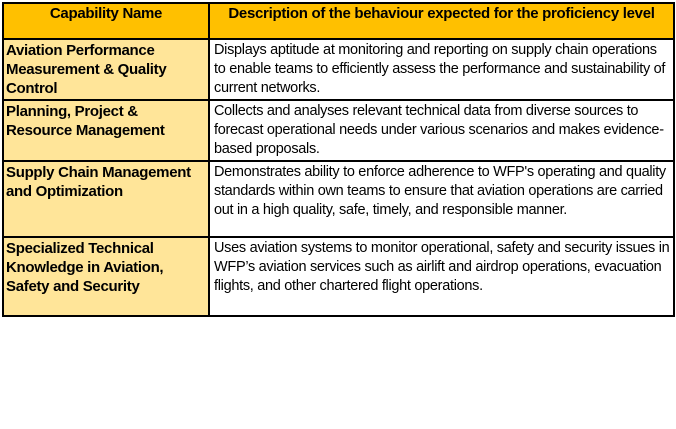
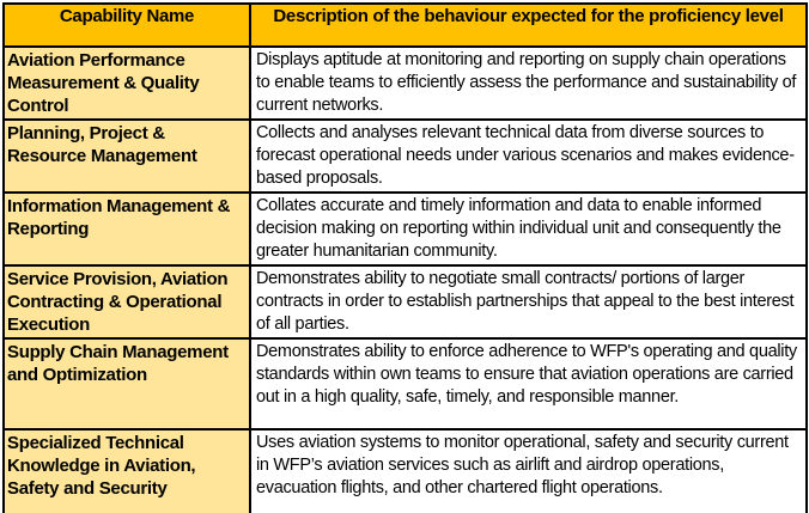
  Capability Name	Description of the behaviour expected for the proficiency level
  Aviation Performance Measurement & Quality Control	Displays aptitude at monitoring and reporting on supply chain operations to enable teams to efficiently assess the performance and sustainability of current networks.
  Planning, Project & Resource Management	Collects and analyses relevant technical data from diverse sources to forecast operational needs under various scenarios and makes evidence-based proposals.
+ Information Management & Reporting	Collates accurate and timely information and data to enable informed decision making on reporting within individual unit and consequently the greater humanitarian community.
+ Service Provision, Aviation Contracting & Operational Execution	Demonstrates ability to negotiate small contracts/ portions of larger contracts in order to establish partnerships that appeal to the best interest of all parties.
  Supply Chain Management and Optimization	Demonstrates ability to enforce adherence to WFP's operating and quality standards within own teams to ensure that aviation operations are carried out in a high quality, safe, timely, and responsible manner.
- Specialized Technical Knowledge in Aviation, Safety and Security	Uses aviation systems to monitor operational, safety and security issues in WFP’s aviation services such as airlift and airdrop operations, evacuation flights, and other chartered flight operations.
+ Specialized Technical Knowledge in Aviation, Safety and Security	Uses aviation systems to monitor operational, safety and security current in WFP’s aviation services such as airlift and airdrop operations, evacuation flights, and other chartered flight operations.
